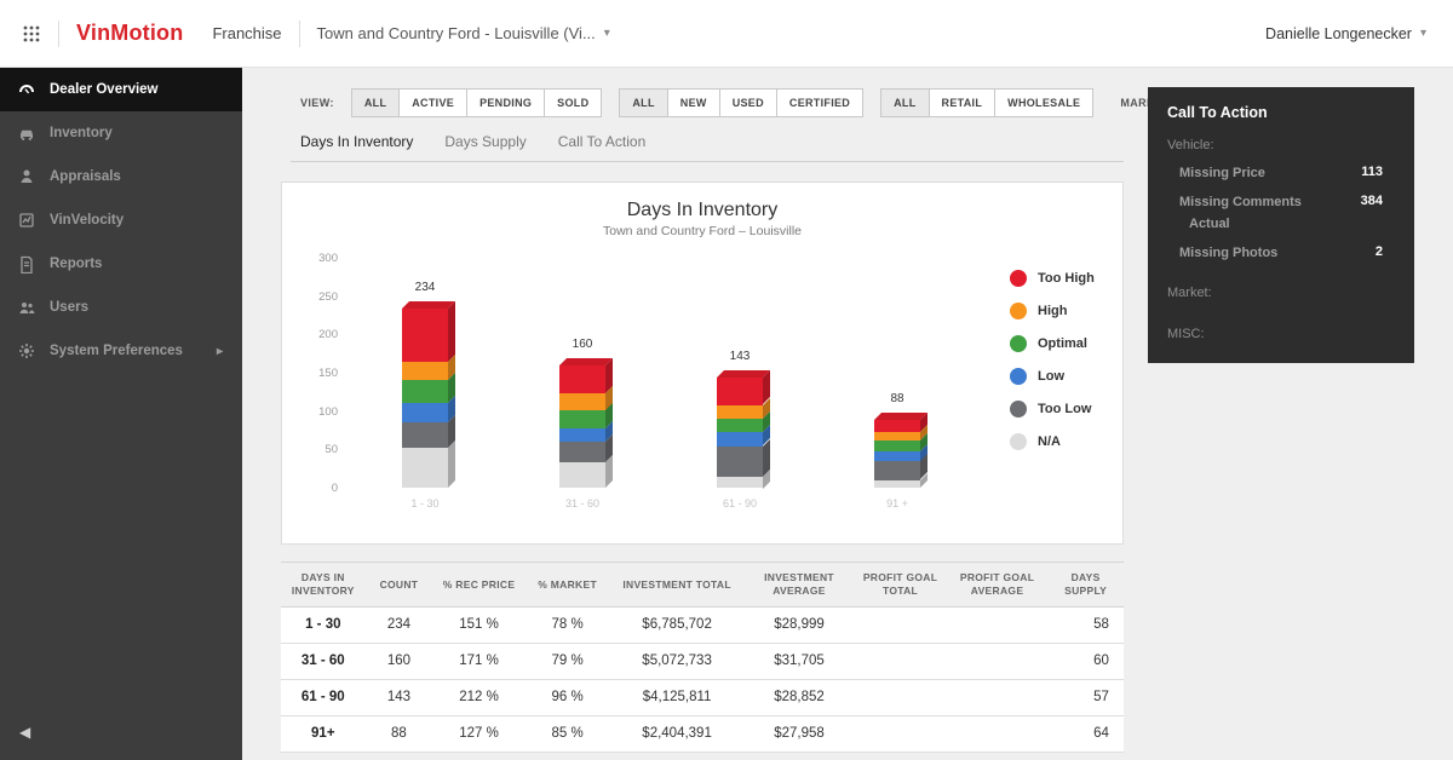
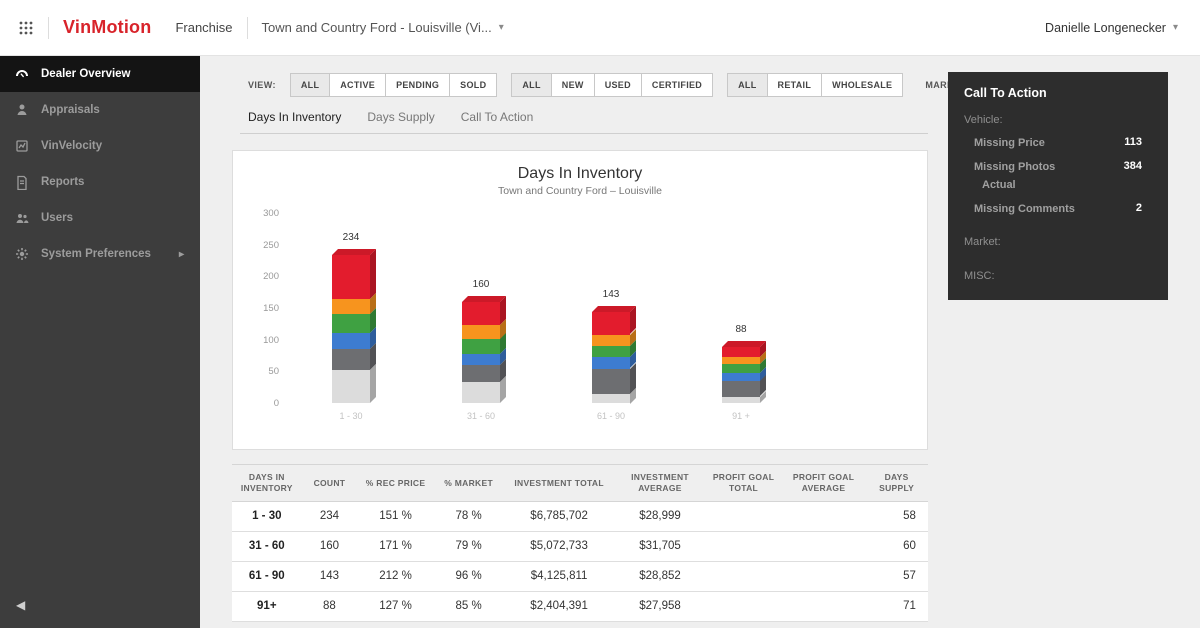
  VinMotion
  Franchise
  Town and Country Ford - Louisville (Vi...
  ▾
  Danielle Longenecker
  ▾
  Dealer Overview
- Inventory
  Appraisals
  VinVelocity
  Reports
  Users
  System Preferences
  ▸
  ◀
  VIEW:
  ALL
  ACTIVE
  PENDING
  SOLD
  ALL
  NEW
  USED
  CERTIFIED
  ALL
  RETAIL
  WHOLESALE
  Days In Inventory
  Days Supply
  Call To Action
  Days In Inventory
  Town and Country Ford – Louisville
  0
  50
  100
  150
  200
  250
  300
  234
  1 - 30
  160
  31 - 60
  143
  61 - 90
  88
  91 +
- Too High
- High
- Optimal
- Low
- Too Low
- N/A
  DAYS IN INVENTORY
  COUNT
  % REC PRICE
  % MARKET
  INVESTMENT TOTAL
  INVESTMENT AVERAGE
  PROFIT GOAL TOTAL
  PROFIT GOAL AVERAGE
  DAYS SUPPLY
  1 - 30
  234
  151 %
  78 %
  $6,785,702
  $28,999
  58
  31 - 60
  160
  171 %
  79 %
  $5,072,733
  $31,705
  60
  61 - 90
  143
  212 %
  96 %
  $4,125,811
  $28,852
  57
  91+
  88
  127 %
  85 %
  $2,404,391
  $27,958
- 64
+ 71
  Call To Action
  Vehicle:
  Missing Price
  113
- Missing Comments
+ Missing Photos
  Actual
  384
- Missing Photos
+ Missing Comments
  2
  Market:
  MISC:
